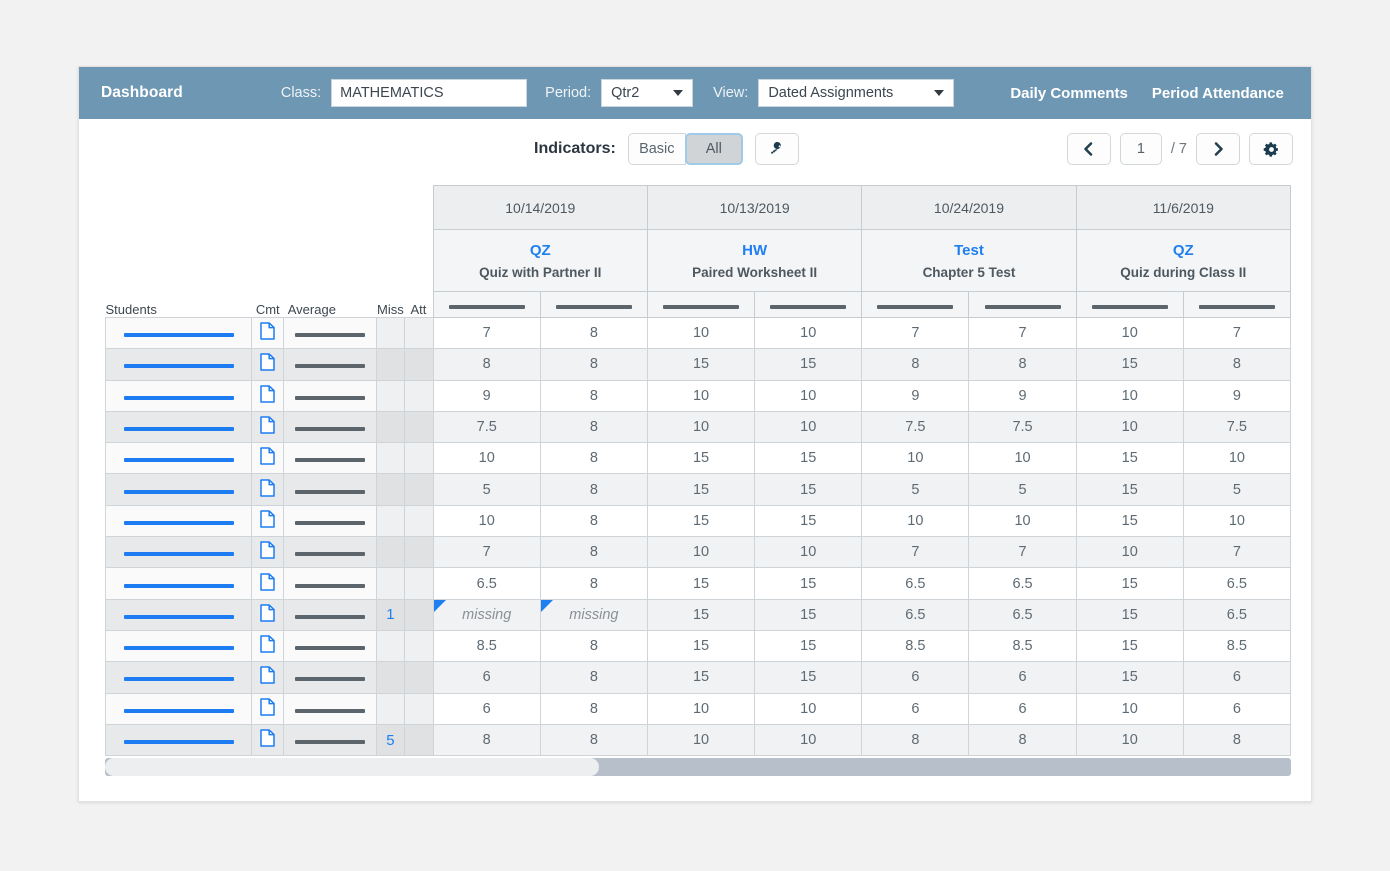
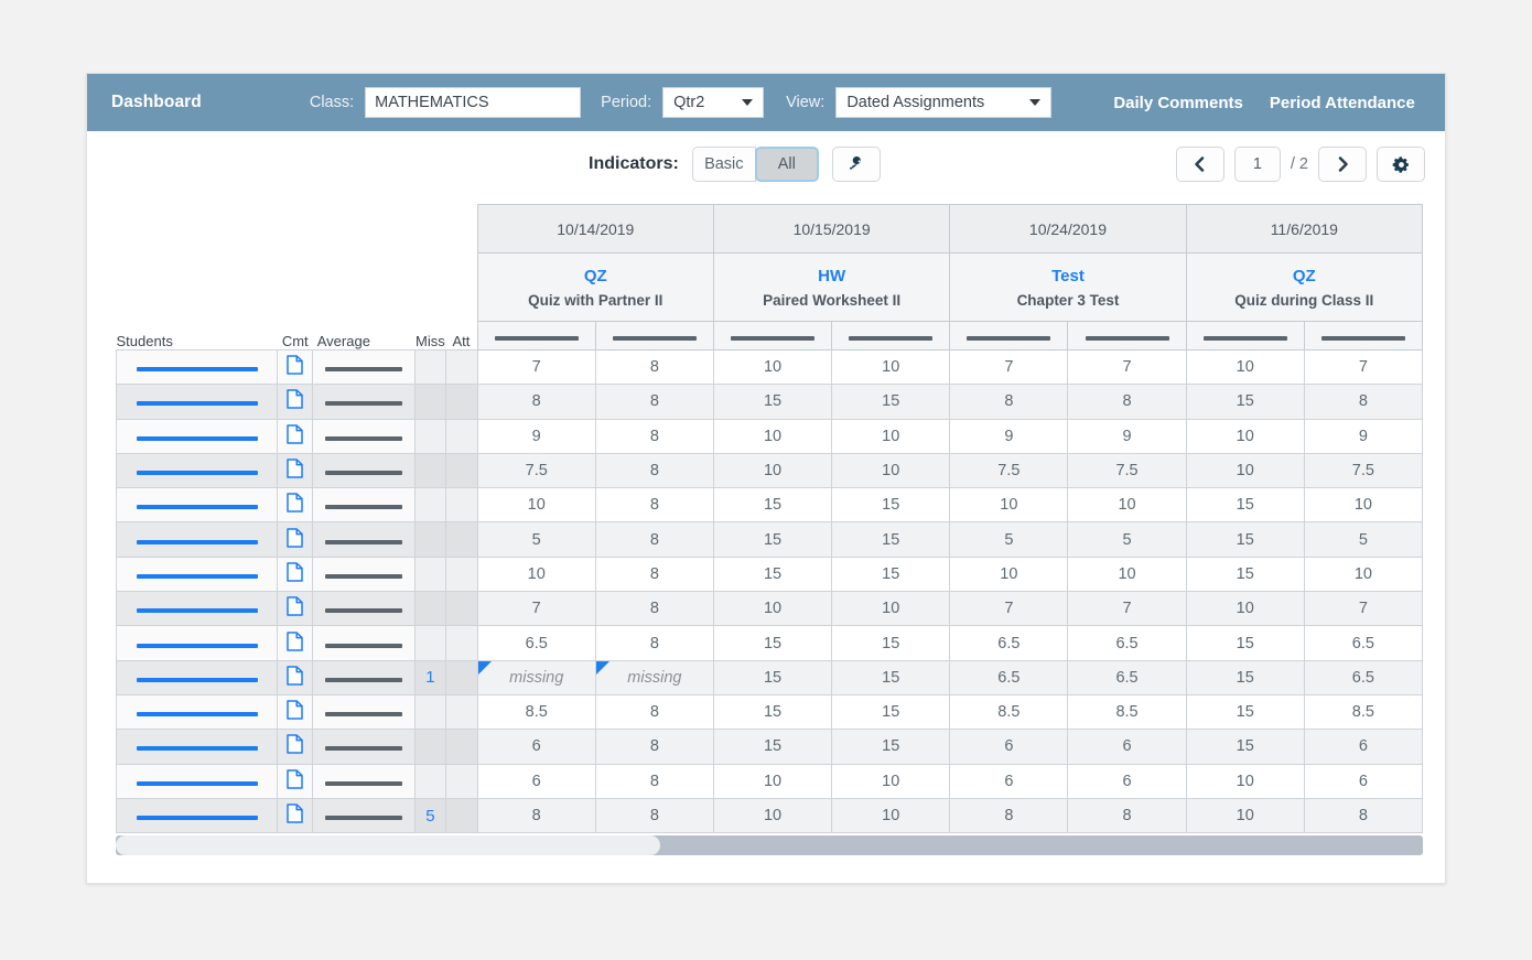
  Dashboard
  Class:
  MATHEMATICS
  Period:
  Qtr2
  View:
  Dated Assignments
  Daily Comments
  Period Attendance
  Indicators:
  Basic
  All
  1
- / 7
+ / 2
- 	10/14/2019	10/13/2019	10/24/2019	11/6/2019
+ 	10/14/2019	10/15/2019	10/24/2019	11/6/2019
- 	QZ Quiz with Partner II	HW Paired Worksheet II	Test Chapter 5 Test	QZ Quiz during Class II
+ 	QZ Quiz with Partner II	HW Paired Worksheet II	Test Chapter 3 Test	QZ Quiz during Class II
  Students	Cmt	Average	Miss	Att
  					7	8	10	10	7	7	10	7
  					8	8	15	15	8	8	15	8
  					9	8	10	10	9	9	10	9
  					7.5	8	10	10	7.5	7.5	10	7.5
  					10	8	15	15	10	10	15	10
  					5	8	15	15	5	5	15	5
  					10	8	15	15	10	10	15	10
  					7	8	10	10	7	7	10	7
  					6.5	8	15	15	6.5	6.5	15	6.5
  			1		missing	missing	15	15	6.5	6.5	15	6.5
  					8.5	8	15	15	8.5	8.5	15	8.5
  					6	8	15	15	6	6	15	6
  					6	8	10	10	6	6	10	6
  			5		8	8	10	10	8	8	10	8
